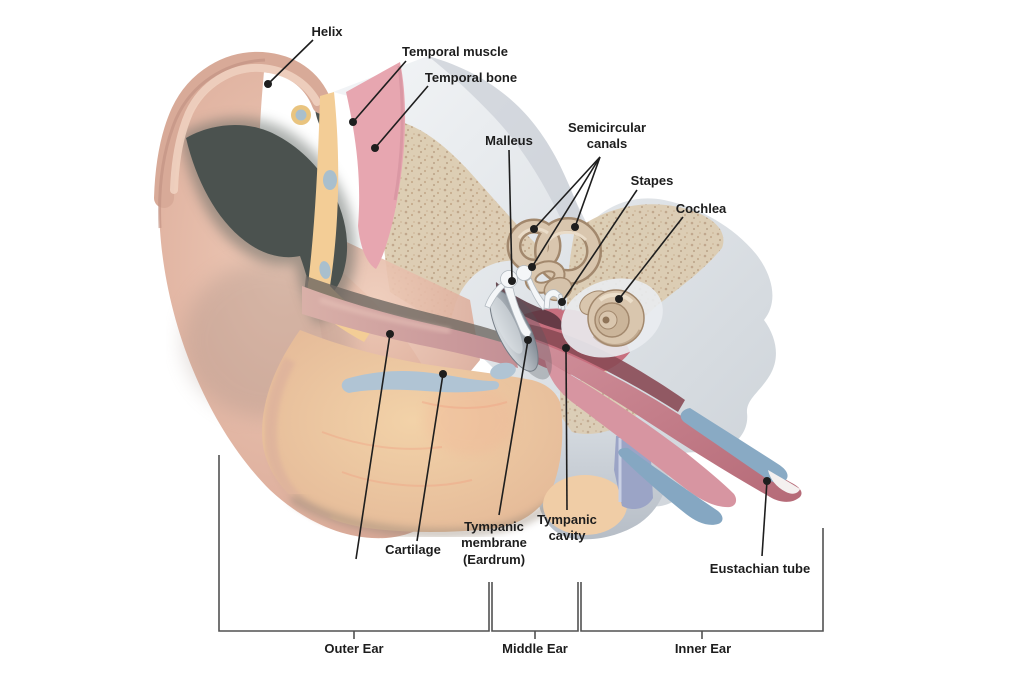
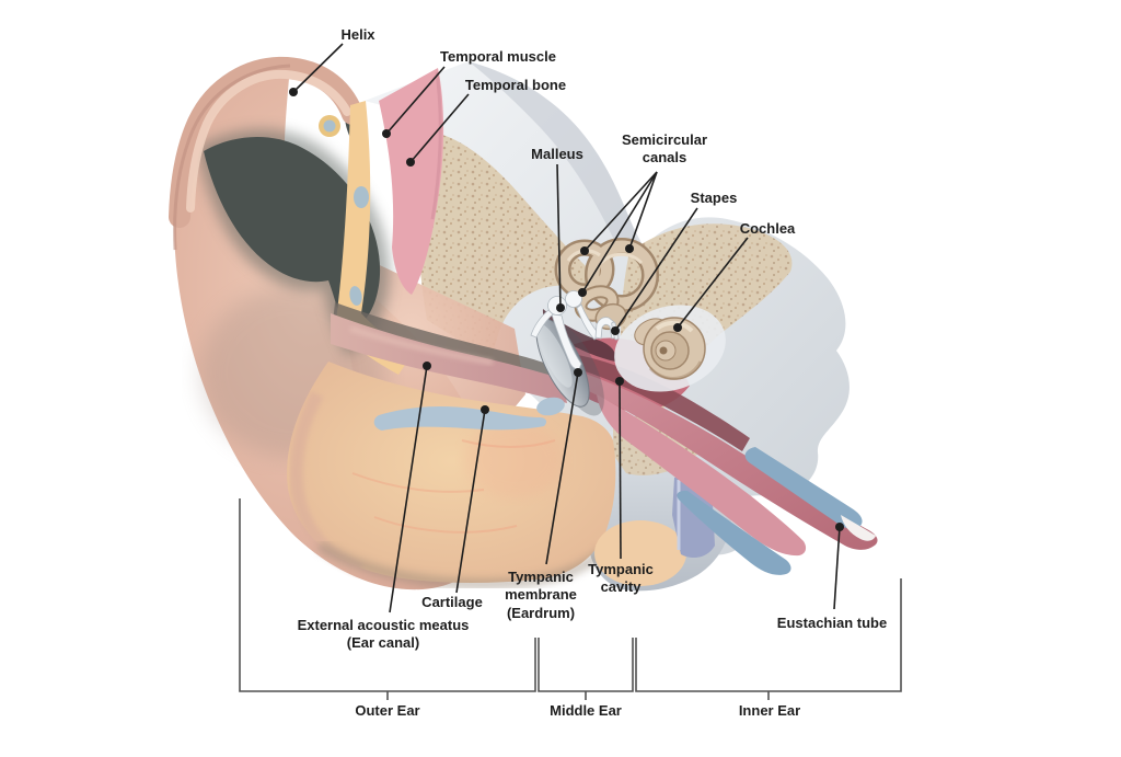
  Helix
  Temporal muscle
  Temporal bone
  Malleus
  Semicircular
  canals
  Stapes
  Cochlea
  Tympanic
  membrane
  (Eardrum)
  Tympanic
  cavity
  Cartilage
+ External acoustic meatus
+ (Ear canal)
  Eustachian tube
  Outer Ear
  Middle Ear
  Inner Ear
